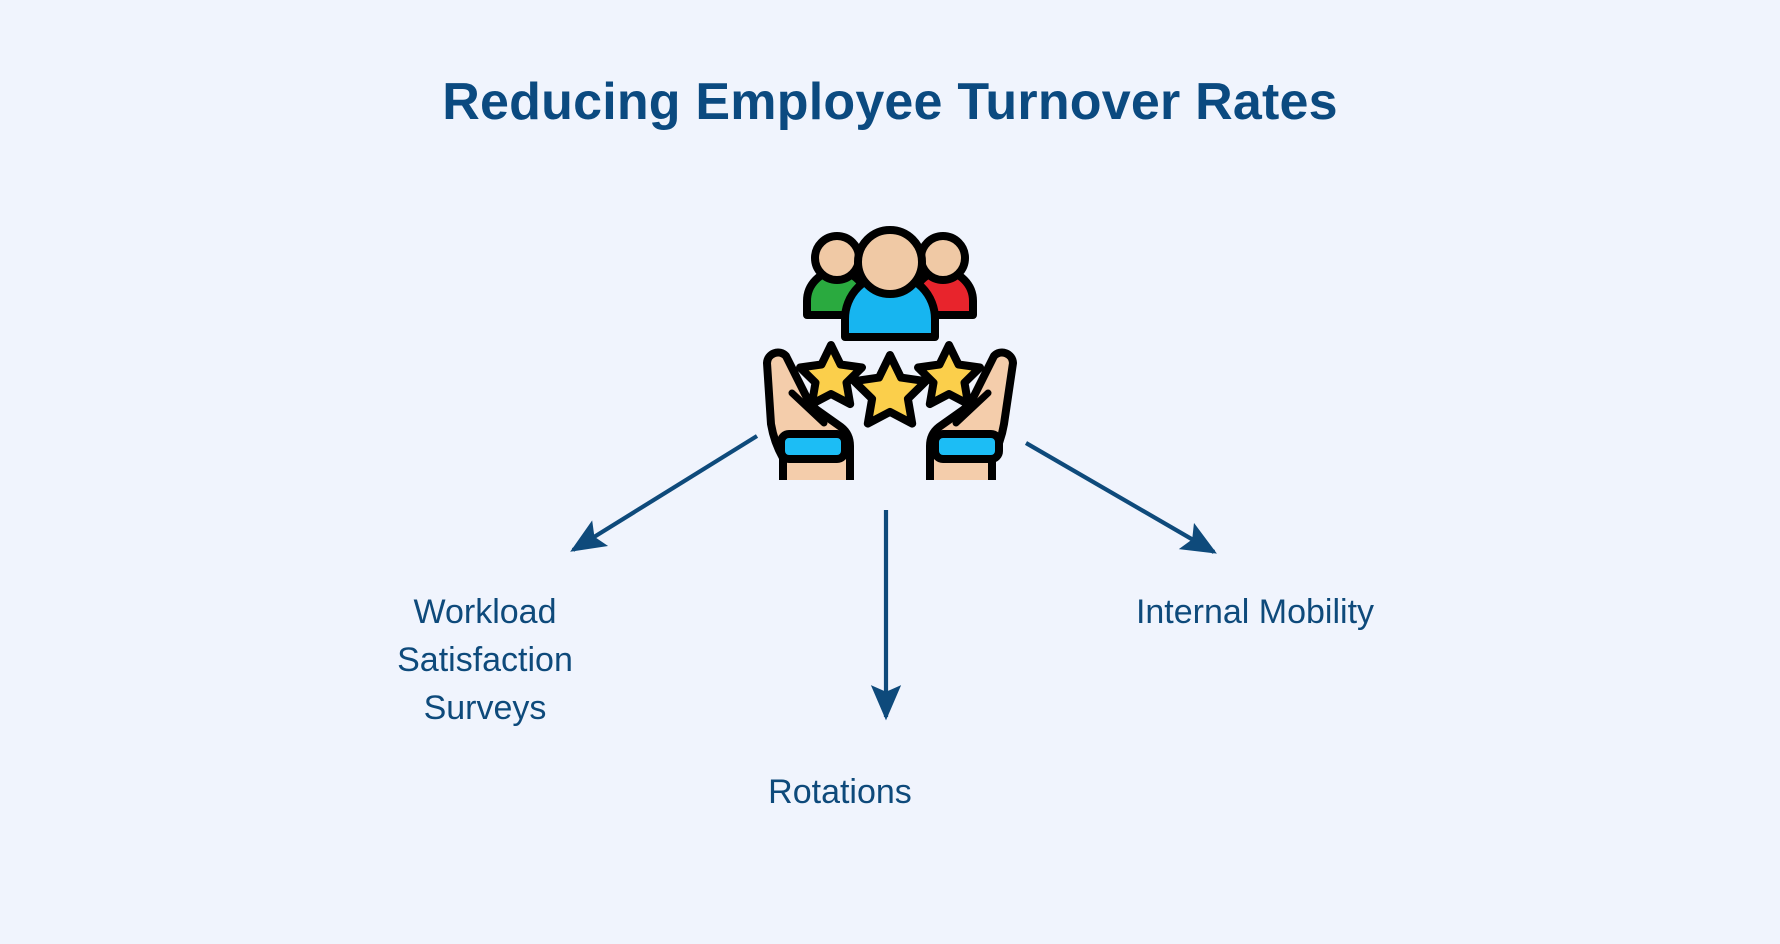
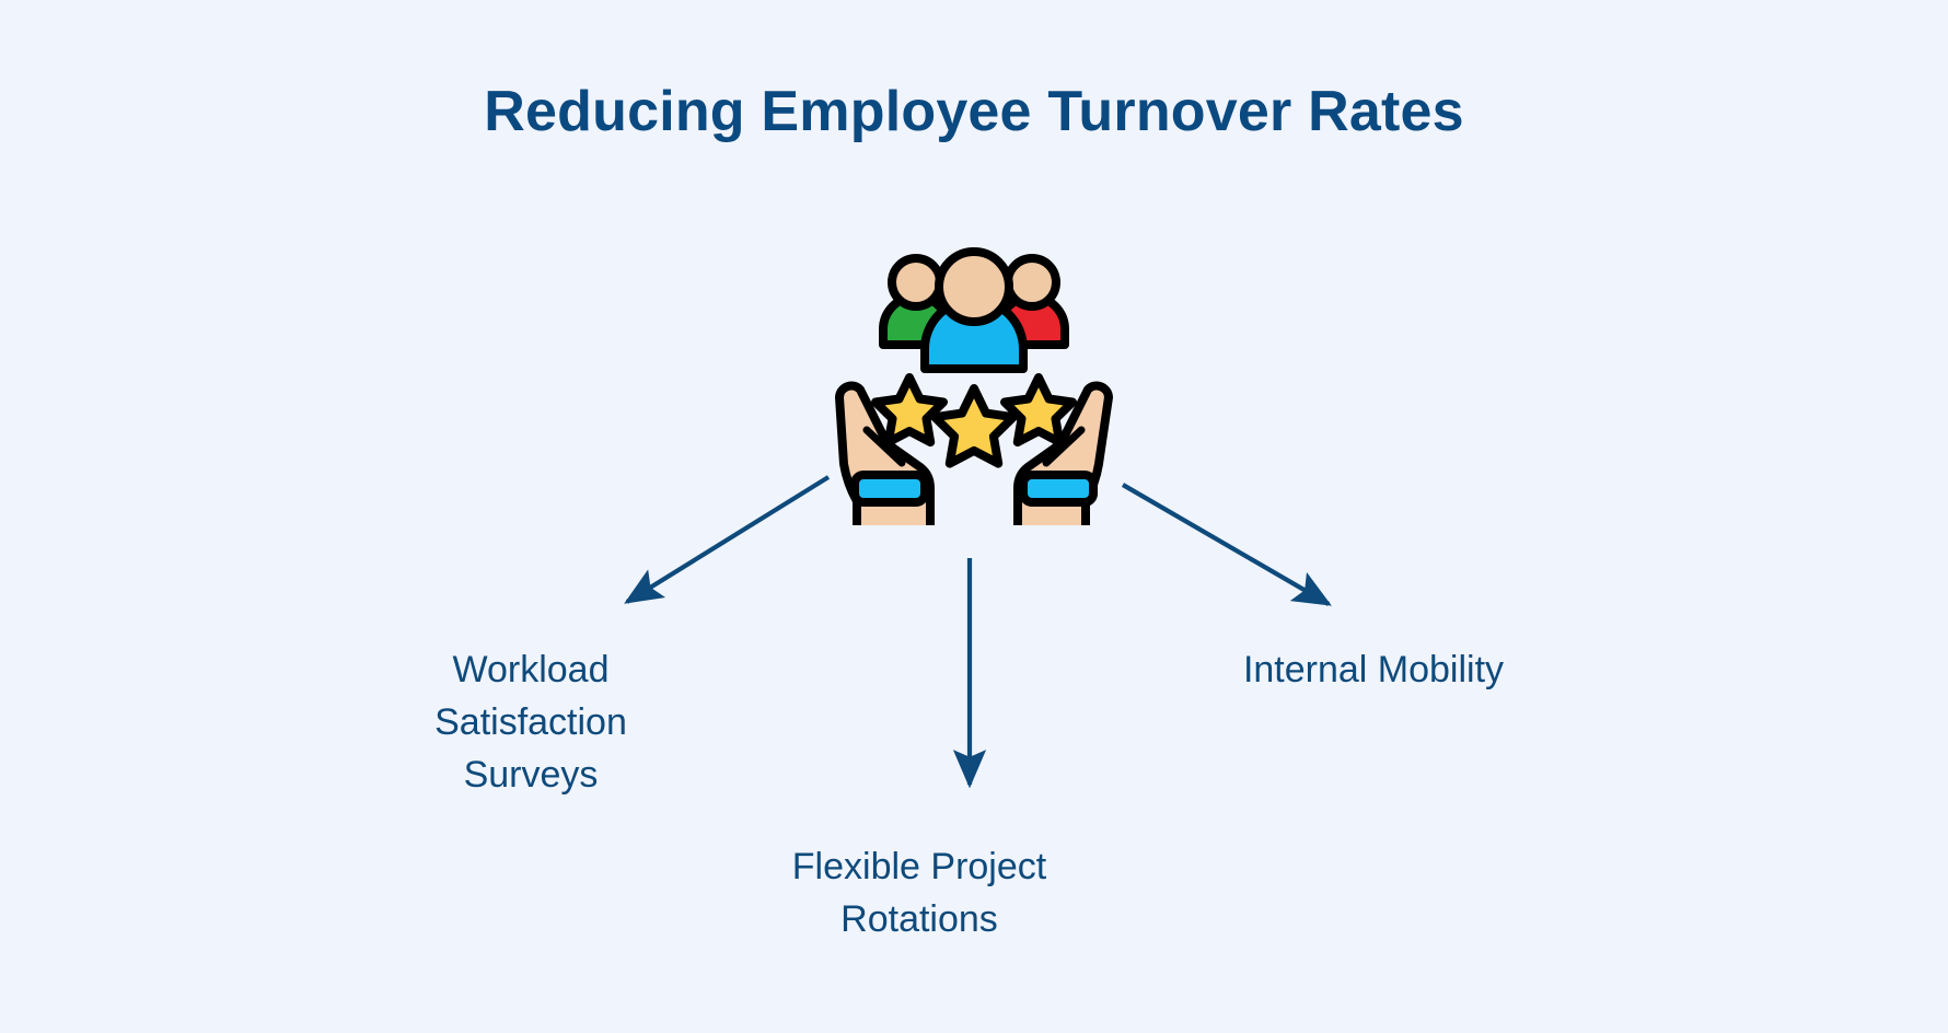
  Reducing Employee Turnover Rates
  Workload
  Satisfaction
  Surveys
+ Flexible Project
  Rotations
  Internal Mobility
